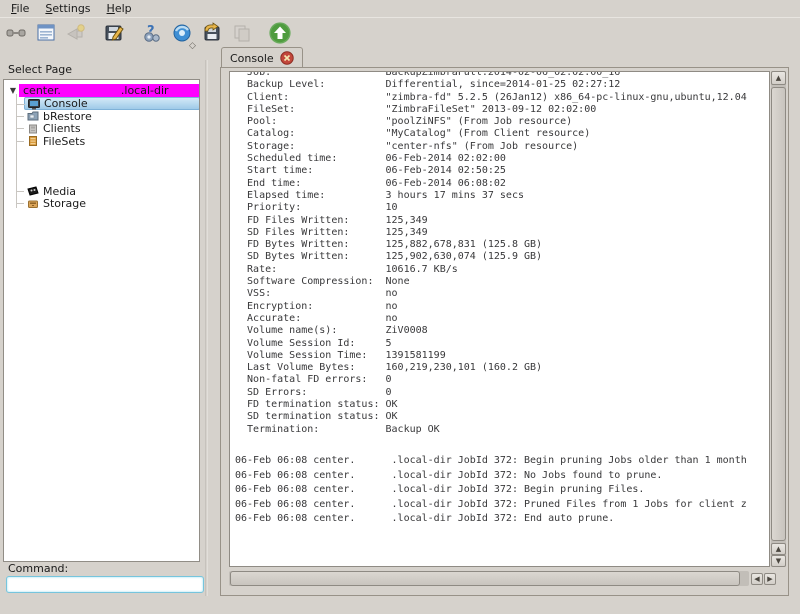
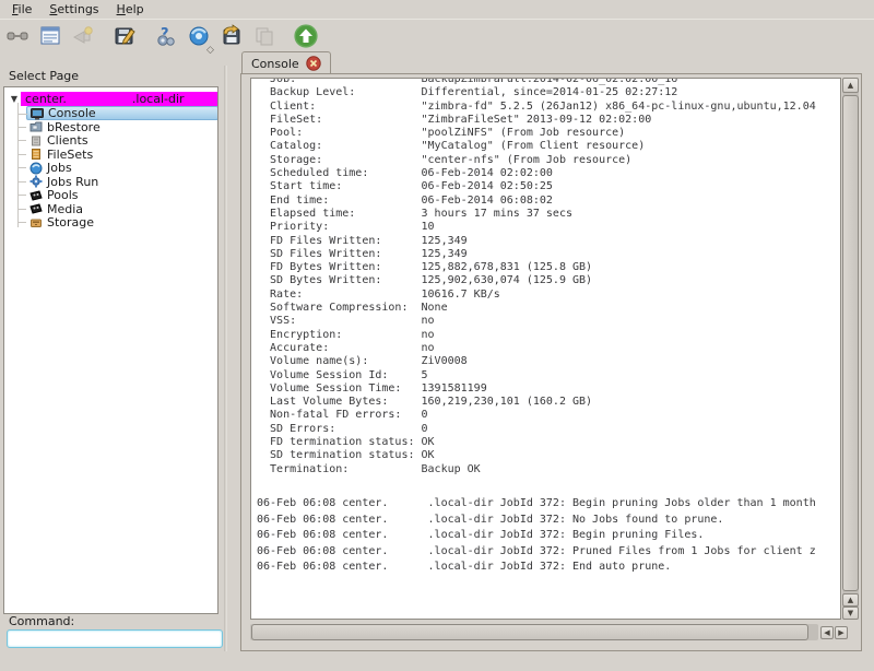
  File
  Settings
  Help
  ?
  ◇
  Select Page
  ▼
  center.
  .local-dir
  Console
  bRestore
  Clients
  FileSets
+ Jobs
+ Jobs Run
+ Pools
  Media
  Storage
  Command:
  Console
  Job: BackupZimbraFull.2014-02-06_02.02.00_16
  Backup Level: Differential, since=2014-01-25 02:27:12
  Client: "zimbra-fd" 5.2.5 (26Jan12) x86_64-pc-linux-gnu,ubuntu,12.04
  FileSet: "ZimbraFileSet" 2013-09-12 02:02:00
  Pool: "poolZiNFS" (From Job resource)
  Catalog: "MyCatalog" (From Client resource)
  Storage: "center-nfs" (From Job resource)
  Scheduled time: 06-Feb-2014 02:02:00
  Start time: 06-Feb-2014 02:50:25
  End time: 06-Feb-2014 06:08:02
  Elapsed time: 3 hours 17 mins 37 secs
  Priority: 10
  FD Files Written: 125,349
  SD Files Written: 125,349
  FD Bytes Written: 125,882,678,831 (125.8 GB)
  SD Bytes Written: 125,902,630,074 (125.9 GB)
  Rate: 10616.7 KB/s
  Software Compression: None
  VSS: no
  Encryption: no
  Accurate: no
  Volume name(s): ZiV0008
  Volume Session Id: 5
  Volume Session Time: 1391581199
  Last Volume Bytes: 160,219,230,101 (160.2 GB)
  Non-fatal FD errors: 0
  SD Errors: 0
  FD termination status: OK
  SD termination status: OK
  Termination: Backup OK
  06-Feb 06:08 center. .local-dir JobId 372: Begin pruning Jobs older than 1 month
  06-Feb 06:08 center. .local-dir JobId 372: No Jobs found to prune.
  06-Feb 06:08 center. .local-dir JobId 372: Begin pruning Files.
  06-Feb 06:08 center. .local-dir JobId 372: Pruned Files from 1 Jobs for client z
  06-Feb 06:08 center. .local-dir JobId 372: End auto prune.
  ▲
  ▲
  ▼
  ◀
  ▶
